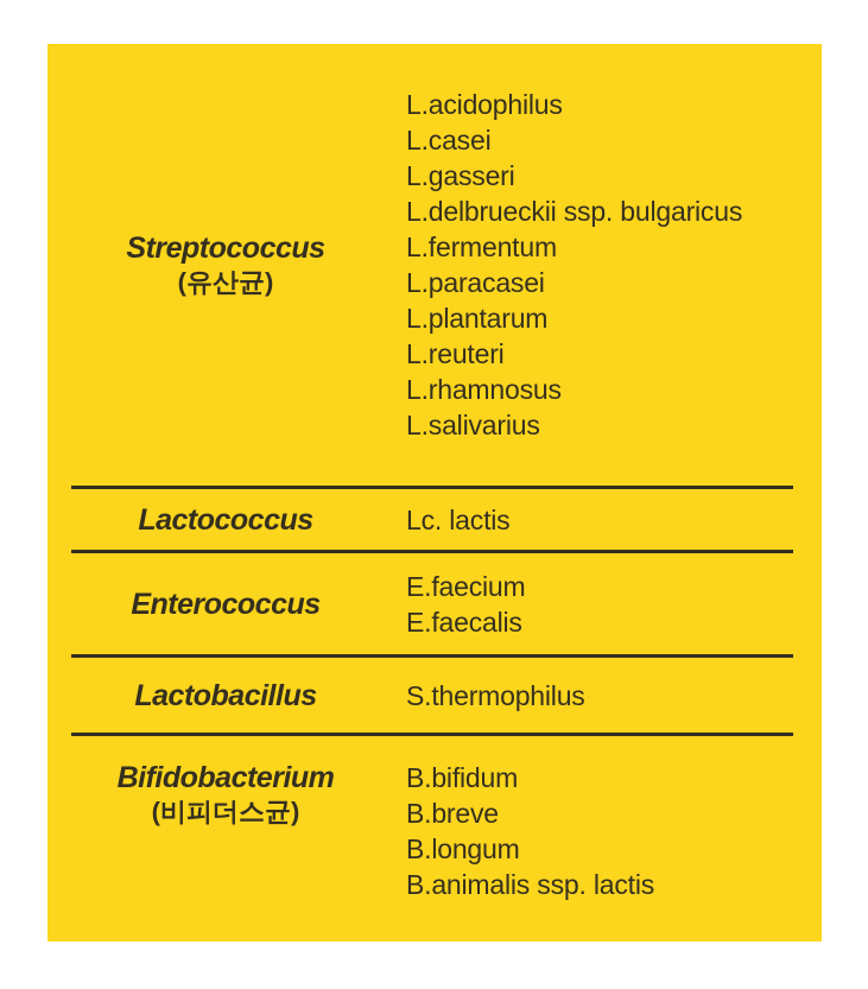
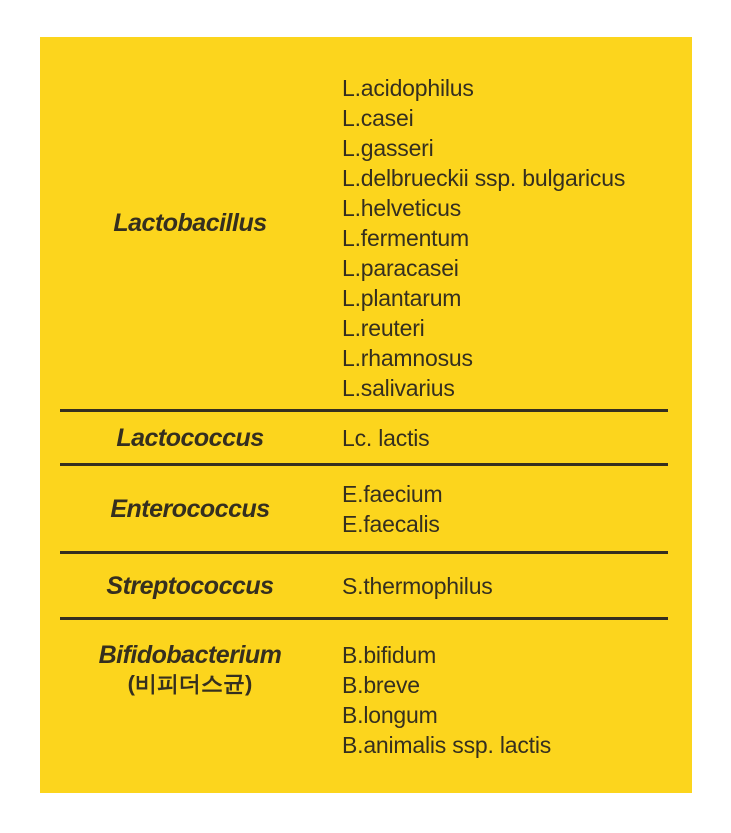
- Streptococcus
+ Lactobacillus
- (유산균)
  L.acidophilus
  L.casei
  L.gasseri
  L.delbrueckii ssp. bulgaricus
+ L.helveticus
  L.fermentum
  L.paracasei
  L.plantarum
  L.reuteri
  L.rhamnosus
  L.salivarius
  Lactococcus
  Lc. lactis
  Enterococcus
  E.faecium
  E.faecalis
- Lactobacillus
+ Streptococcus
  S.thermophilus
  Bifidobacterium
  (비피더스균)
  B.bifidum
  B.breve
  B.longum
  B.animalis ssp. lactis
